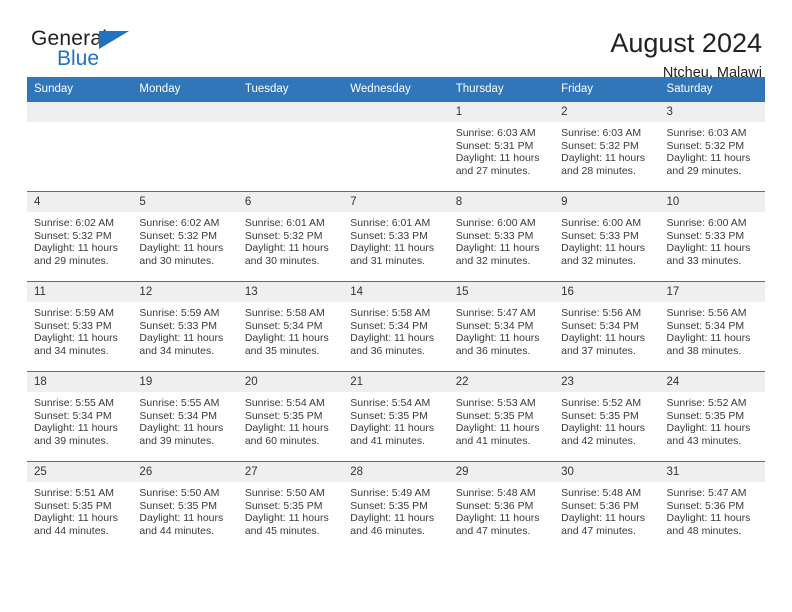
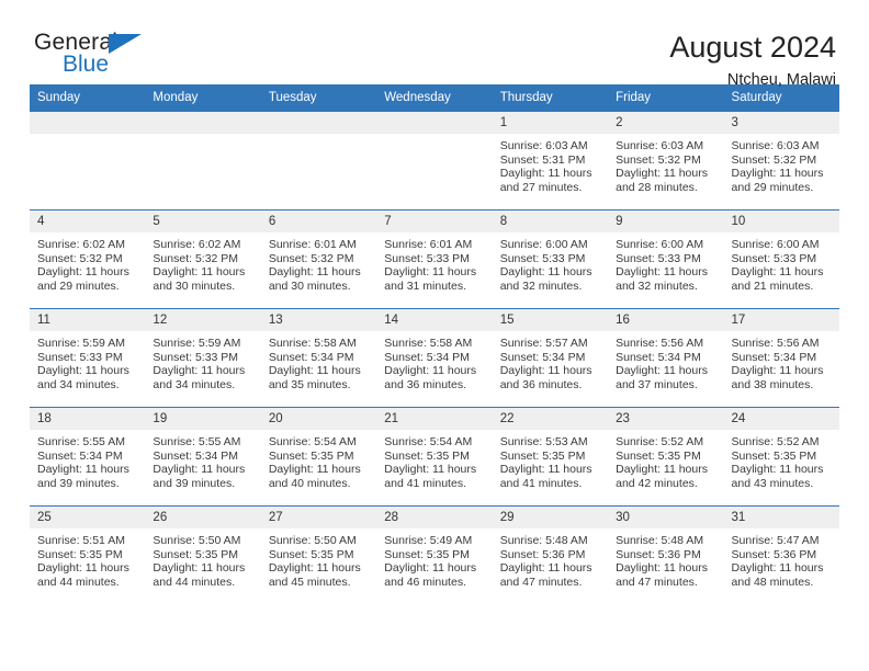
  General
  Blue
  August 2024
  Ntcheu, Malawi
  Sunday	Monday	Tuesday	Wednesday	Thursday	Friday	Saturday
  				1Sunrise: 6:03 AMSunset: 5:31 PMDaylight: 11 hoursand 27 minutes.	2Sunrise: 6:03 AMSunset: 5:32 PMDaylight: 11 hoursand 28 minutes.	3Sunrise: 6:03 AMSunset: 5:32 PMDaylight: 11 hoursand 29 minutes.
- 4Sunrise: 6:02 AMSunset: 5:32 PMDaylight: 11 hoursand 29 minutes.	5Sunrise: 6:02 AMSunset: 5:32 PMDaylight: 11 hoursand 30 minutes.	6Sunrise: 6:01 AMSunset: 5:32 PMDaylight: 11 hoursand 30 minutes.	7Sunrise: 6:01 AMSunset: 5:33 PMDaylight: 11 hoursand 31 minutes.	8Sunrise: 6:00 AMSunset: 5:33 PMDaylight: 11 hoursand 32 minutes.	9Sunrise: 6:00 AMSunset: 5:33 PMDaylight: 11 hoursand 32 minutes.	10Sunrise: 6:00 AMSunset: 5:33 PMDaylight: 11 hoursand 33 minutes.
+ 4Sunrise: 6:02 AMSunset: 5:32 PMDaylight: 11 hoursand 29 minutes.	5Sunrise: 6:02 AMSunset: 5:32 PMDaylight: 11 hoursand 30 minutes.	6Sunrise: 6:01 AMSunset: 5:32 PMDaylight: 11 hoursand 30 minutes.	7Sunrise: 6:01 AMSunset: 5:33 PMDaylight: 11 hoursand 31 minutes.	8Sunrise: 6:00 AMSunset: 5:33 PMDaylight: 11 hoursand 32 minutes.	9Sunrise: 6:00 AMSunset: 5:33 PMDaylight: 11 hoursand 32 minutes.	10Sunrise: 6:00 AMSunset: 5:33 PMDaylight: 11 hoursand 21 minutes.
- 11Sunrise: 5:59 AMSunset: 5:33 PMDaylight: 11 hoursand 34 minutes.	12Sunrise: 5:59 AMSunset: 5:33 PMDaylight: 11 hoursand 34 minutes.	13Sunrise: 5:58 AMSunset: 5:34 PMDaylight: 11 hoursand 35 minutes.	14Sunrise: 5:58 AMSunset: 5:34 PMDaylight: 11 hoursand 36 minutes.	15Sunrise: 5:47 AMSunset: 5:34 PMDaylight: 11 hoursand 36 minutes.	16Sunrise: 5:56 AMSunset: 5:34 PMDaylight: 11 hoursand 37 minutes.	17Sunrise: 5:56 AMSunset: 5:34 PMDaylight: 11 hoursand 38 minutes.
+ 11Sunrise: 5:59 AMSunset: 5:33 PMDaylight: 11 hoursand 34 minutes.	12Sunrise: 5:59 AMSunset: 5:33 PMDaylight: 11 hoursand 34 minutes.	13Sunrise: 5:58 AMSunset: 5:34 PMDaylight: 11 hoursand 35 minutes.	14Sunrise: 5:58 AMSunset: 5:34 PMDaylight: 11 hoursand 36 minutes.	15Sunrise: 5:57 AMSunset: 5:34 PMDaylight: 11 hoursand 36 minutes.	16Sunrise: 5:56 AMSunset: 5:34 PMDaylight: 11 hoursand 37 minutes.	17Sunrise: 5:56 AMSunset: 5:34 PMDaylight: 11 hoursand 38 minutes.
- 18Sunrise: 5:55 AMSunset: 5:34 PMDaylight: 11 hoursand 39 minutes.	19Sunrise: 5:55 AMSunset: 5:34 PMDaylight: 11 hoursand 39 minutes.	20Sunrise: 5:54 AMSunset: 5:35 PMDaylight: 11 hoursand 60 minutes.	21Sunrise: 5:54 AMSunset: 5:35 PMDaylight: 11 hoursand 41 minutes.	22Sunrise: 5:53 AMSunset: 5:35 PMDaylight: 11 hoursand 41 minutes.	23Sunrise: 5:52 AMSunset: 5:35 PMDaylight: 11 hoursand 42 minutes.	24Sunrise: 5:52 AMSunset: 5:35 PMDaylight: 11 hoursand 43 minutes.
+ 18Sunrise: 5:55 AMSunset: 5:34 PMDaylight: 11 hoursand 39 minutes.	19Sunrise: 5:55 AMSunset: 5:34 PMDaylight: 11 hoursand 39 minutes.	20Sunrise: 5:54 AMSunset: 5:35 PMDaylight: 11 hoursand 40 minutes.	21Sunrise: 5:54 AMSunset: 5:35 PMDaylight: 11 hoursand 41 minutes.	22Sunrise: 5:53 AMSunset: 5:35 PMDaylight: 11 hoursand 41 minutes.	23Sunrise: 5:52 AMSunset: 5:35 PMDaylight: 11 hoursand 42 minutes.	24Sunrise: 5:52 AMSunset: 5:35 PMDaylight: 11 hoursand 43 minutes.
  25Sunrise: 5:51 AMSunset: 5:35 PMDaylight: 11 hoursand 44 minutes.	26Sunrise: 5:50 AMSunset: 5:35 PMDaylight: 11 hoursand 44 minutes.	27Sunrise: 5:50 AMSunset: 5:35 PMDaylight: 11 hoursand 45 minutes.	28Sunrise: 5:49 AMSunset: 5:35 PMDaylight: 11 hoursand 46 minutes.	29Sunrise: 5:48 AMSunset: 5:36 PMDaylight: 11 hoursand 47 minutes.	30Sunrise: 5:48 AMSunset: 5:36 PMDaylight: 11 hoursand 47 minutes.	31Sunrise: 5:47 AMSunset: 5:36 PMDaylight: 11 hoursand 48 minutes.
